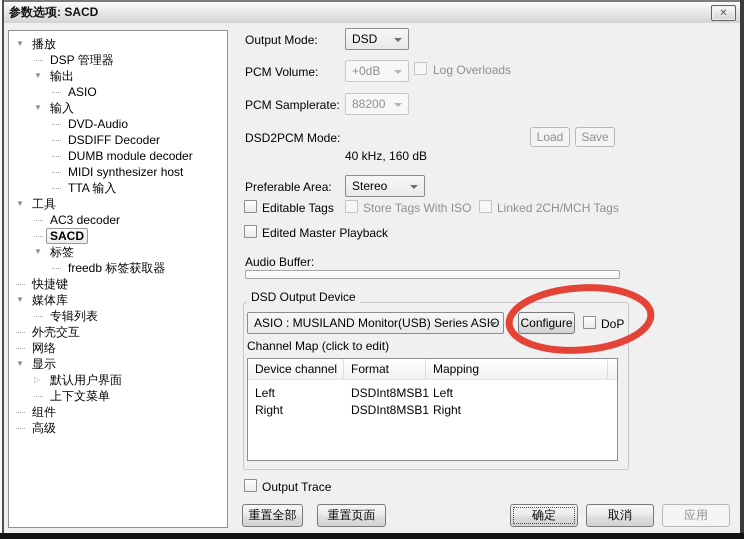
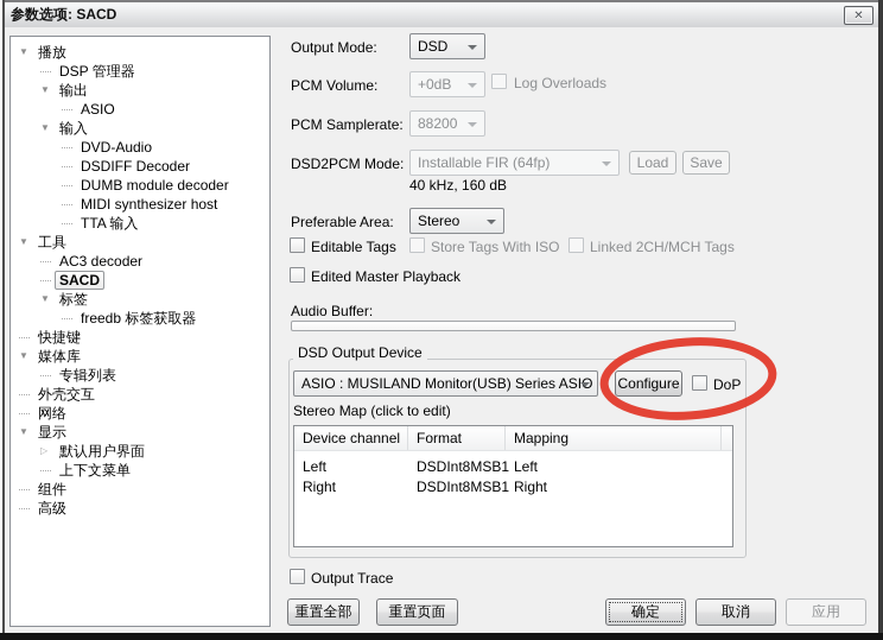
  参数选项: SACD
  ✕
  播放
  DSP 管理器
  输出
  ASIO
  输入
  DVD-Audio
  DSDIFF Decoder
  DUMB module decoder
  MIDI synthesizer host
  TTA 输入
  工具
  AC3 decoder
  SACD
  标签
  freedb 标签获取器
  快捷键
  媒体库
  专辑列表
  外壳交互
  网络
  显示
  默认用户界面
  上下文菜单
  组件
  高级
  Output Mode:
  DSD
  PCM Volume:
  +0dB
  Log Overloads
  PCM Samplerate:
  88200
  DSD2PCM Mode:
+ Installable FIR (64fp)
  Load
  Save
  40 kHz, 160 dB
  Preferable Area:
  Stereo
  Editable Tags
  Store Tags With ISO
  Linked 2CH/MCH Tags
  Edited Master Playback
  Audio Buffer:
  DSD Output Device
  ASIO : MUSILAND Monitor(USB) Series ASIO
  Configure
  DoP
- Channel Map (click to edit)
+ Stereo Map (click to edit)
  Device channel
  Format
  Mapping
  Left
  DSDInt8MSB1
  Left
  Right
  DSDInt8MSB1
  Right
  Output Trace
  重置全部
  重置页面
  确定
  取消
  应用
